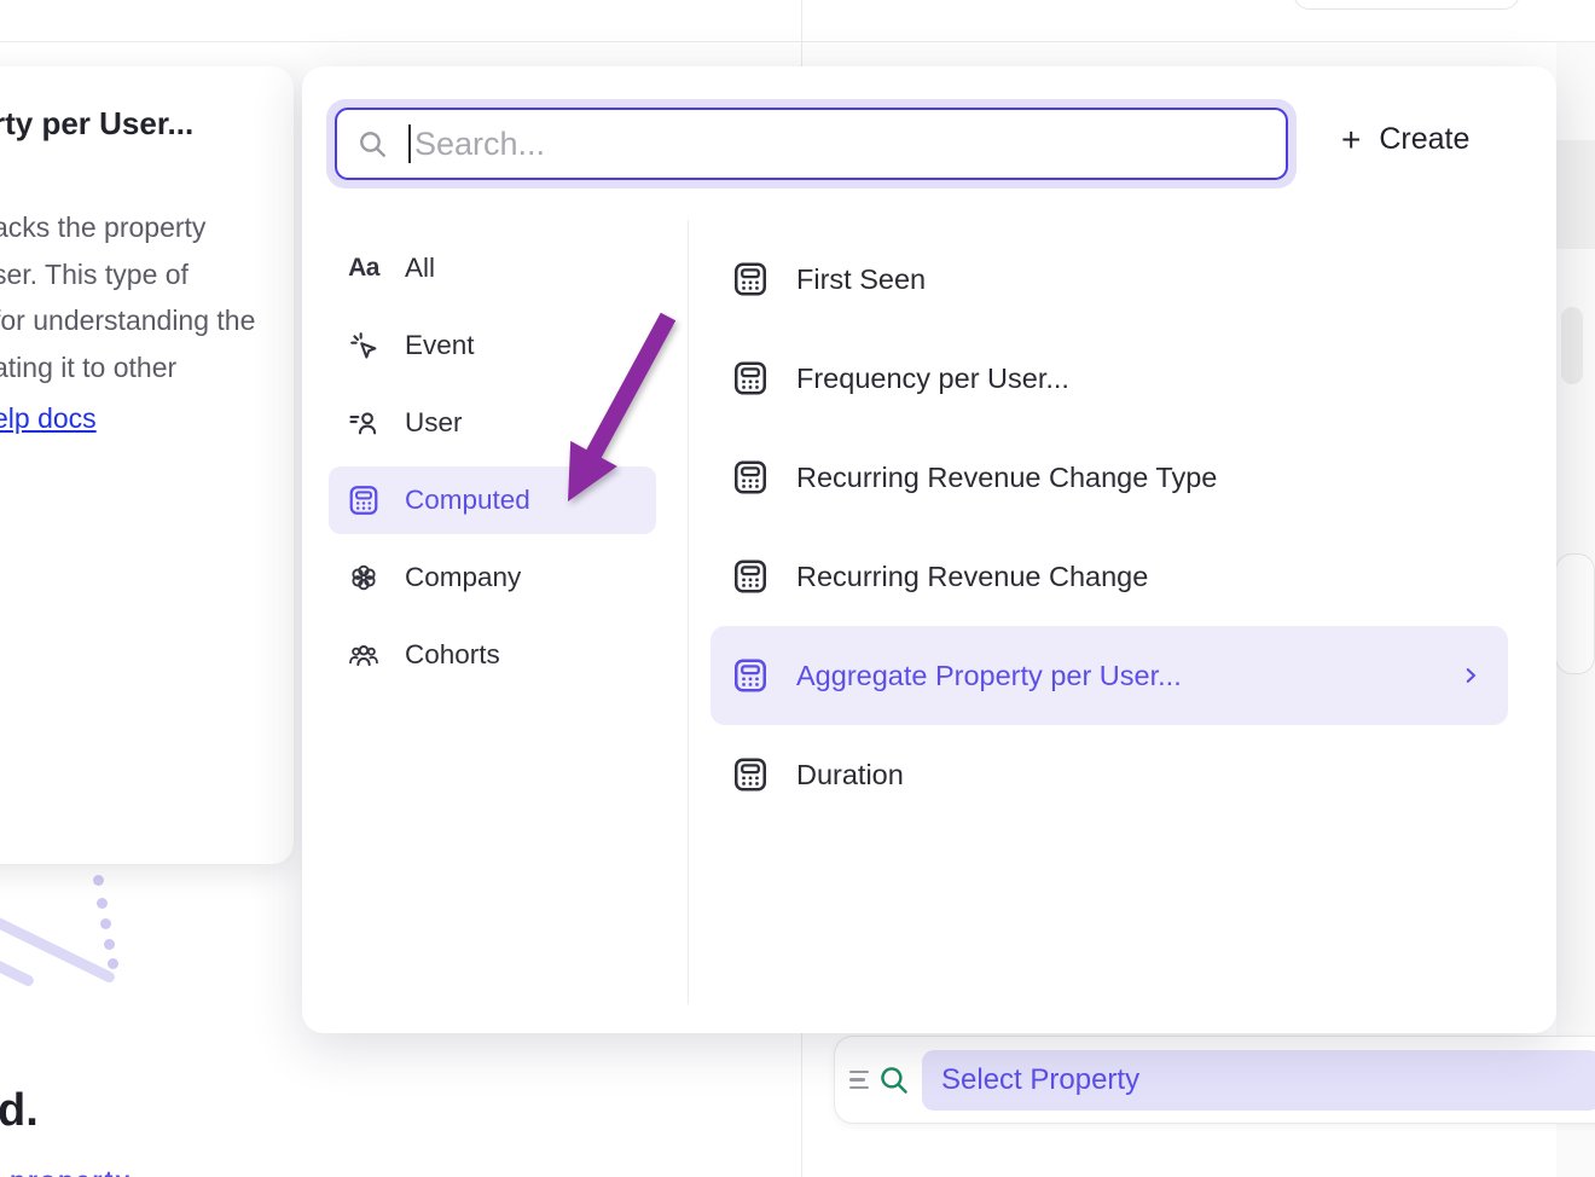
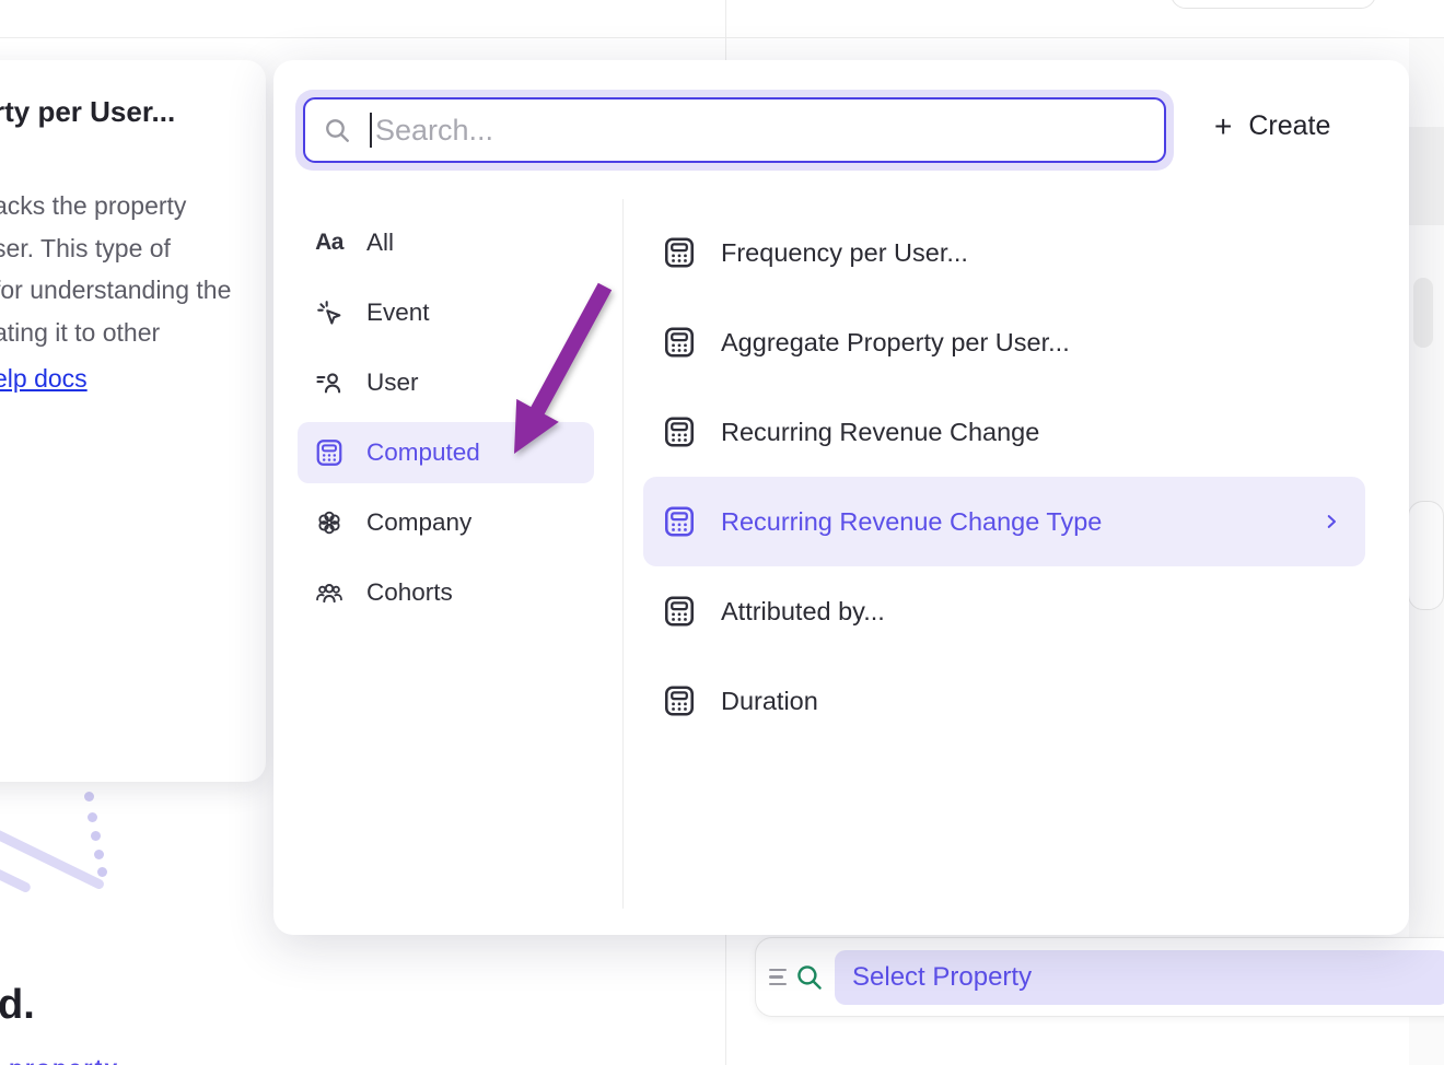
  d.
  ty per User...
  acks the property
  er. This type of
  or understanding the
  ating it to other
  elp docs
  Search...
  +
  Create
  Aa
  All
  Event
  User
  Computed
  Company
  Cohorts
- First Seen
  Frequency per User...
- Recurring Revenue Change Type
+ Aggregate Property per User...
  Recurring Revenue Change
- Aggregate Property per User...
+ Recurring Revenue Change Type
+ Attributed by...
  Duration
  Select Property
